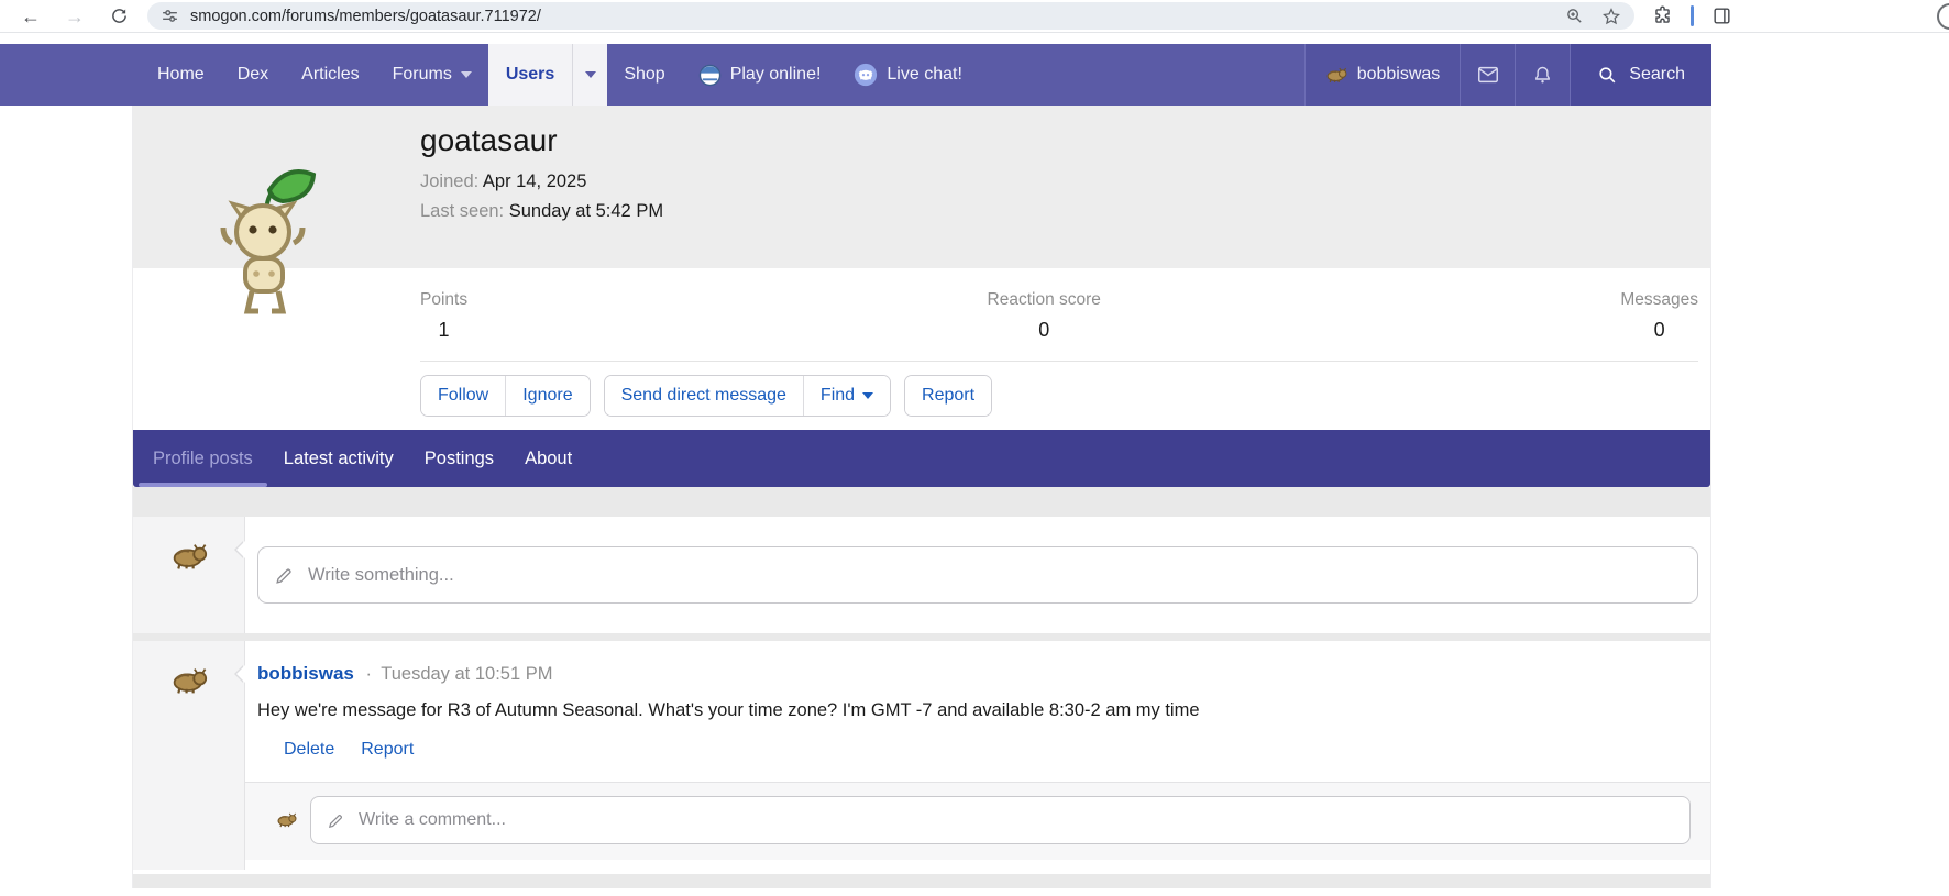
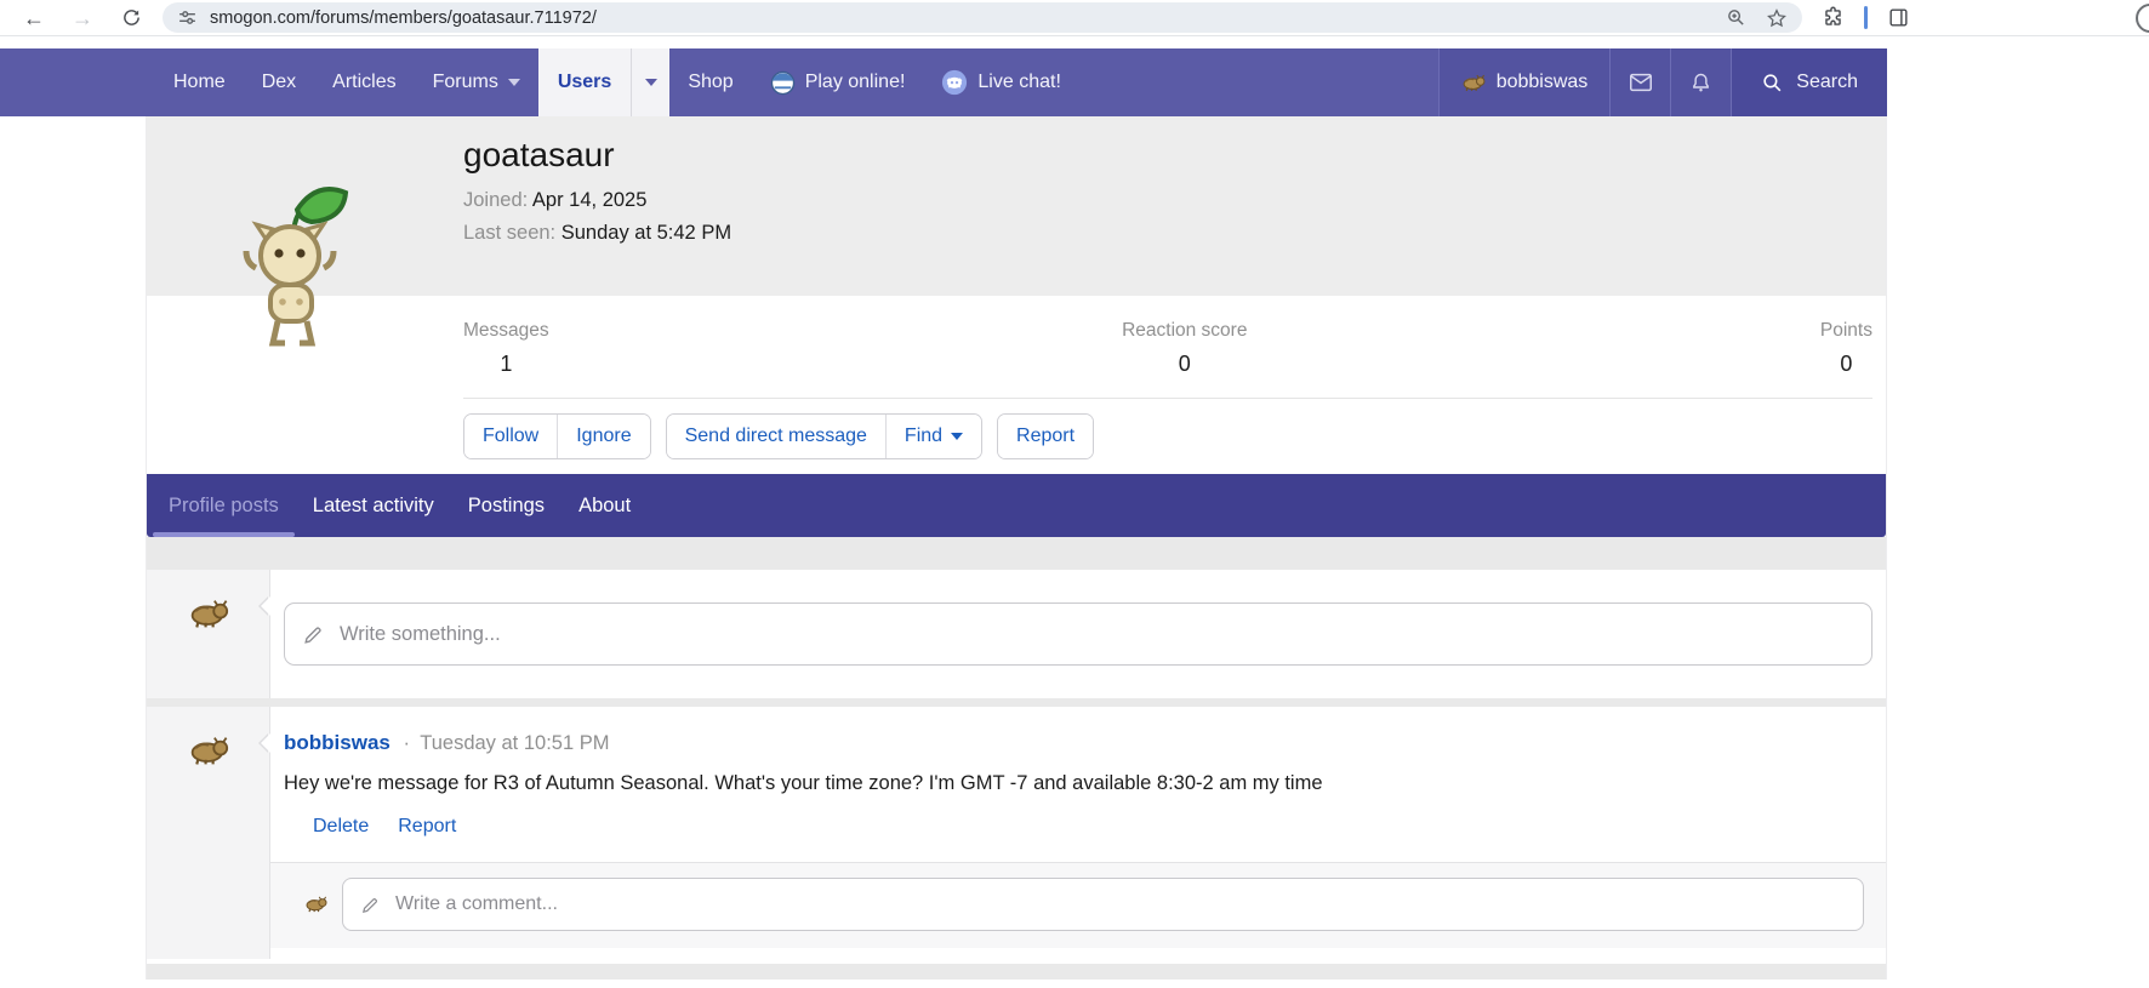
  ←
  →
  smogon.com/forums/members/goatasaur.711972/
  Home
  Dex
  Articles
  Forums
  Users
  Shop
  Play online!
  Live chat!
  bobbiswas
  Search
  goatasaur
  Joined: Apr 14, 2025
  Last seen: Sunday at 5:42 PM
- Points
+ Messages
  1
  Reaction score
  0
- Messages
+ Points
  0
  Follow
  Ignore
  Send direct message
  Find
  Report
  Profile posts
  Latest activity
  Postings
  About
  Write something...
  bobbiswas · Tuesday at 10:51 PM
  Hey we're message for R3 of Autumn Seasonal. What's your time zone? I'm GMT -7 and available 8:30-2 am my time
  Delete
  Report
  Write a comment...
